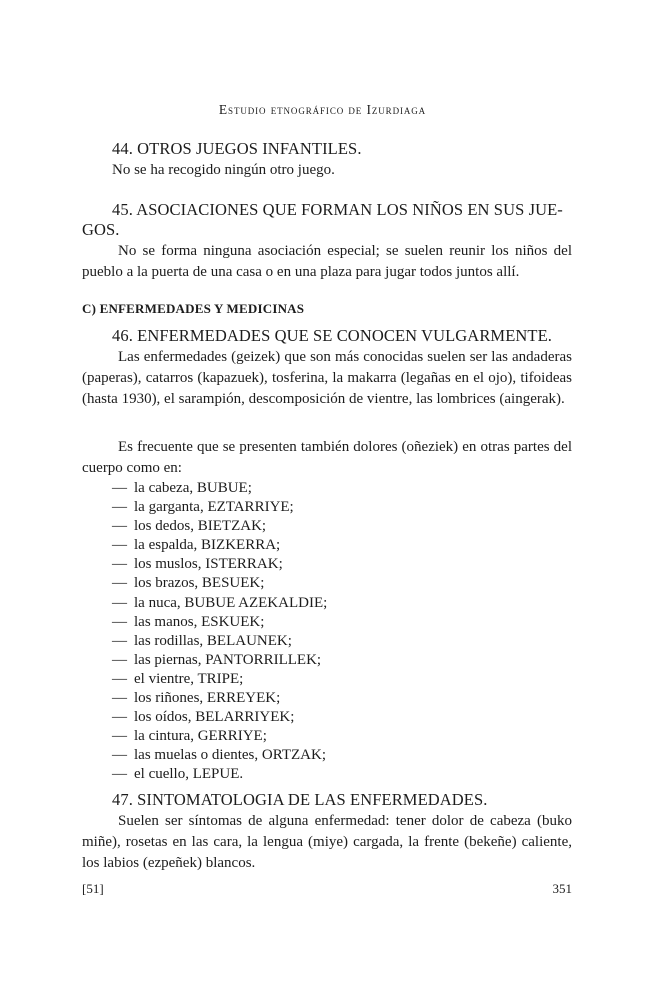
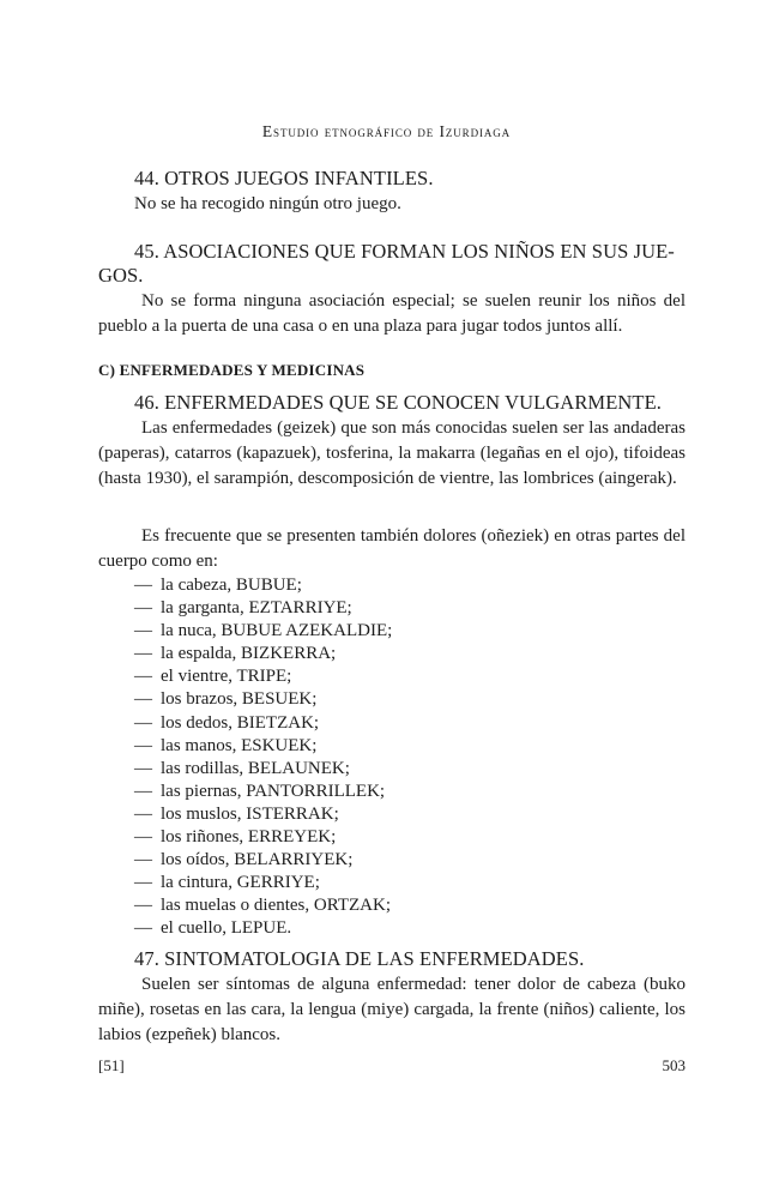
  Estudio etnográfico de Izurdiaga
  44. OTROS JUEGOS INFANTILES.
  No se ha recogido ningún otro juego.
  45. ASOCIACIONES QUE FORMAN LOS NIÑOS EN SUS JUE-
  GOS.
  No se forma ninguna asociación especial; se suelen reunir los niños del pueblo a la puerta de una casa o en una plaza para jugar todos juntos allí.
  C) ENFERMEDADES Y MEDICINAS
  46. ENFERMEDADES QUE SE CONOCEN VULGARMENTE.
  Las enfermedades (geizek) que son más conocidas suelen ser las andaderas (paperas), catarros (kapazuek), tosferina, la makarra (legañas en el ojo), tifoideas (hasta 1930), el sarampión, descomposición de vientre, las lombrices (aingerak).
  Es frecuente que se presenten también dolores (oñeziek) en otras partes del cuerpo como en:
  — la cabeza, BUBUE;
  — la garganta, EZTARRIYE;
- — los dedos, BIETZAK;
+ — la nuca, BUBUE AZEKALDIE;
  — la espalda, BIZKERRA;
- — los muslos, ISTERRAK;
+ — el vientre, TRIPE;
  — los brazos, BESUEK;
- — la nuca, BUBUE AZEKALDIE;
+ — los dedos, BIETZAK;
  — las manos, ESKUEK;
  — las rodillas, BELAUNEK;
  — las piernas, PANTORRILLEK;
- — el vientre, TRIPE;
+ — los muslos, ISTERRAK;
  — los riñones, ERREYEK;
  — los oídos, BELARRIYEK;
  — la cintura, GERRIYE;
  — las muelas o dientes, ORTZAK;
  — el cuello, LEPUE.
  47. SINTOMATOLOGIA DE LAS ENFERMEDADES.
- Suelen ser síntomas de alguna enfermedad: tener dolor de cabeza (buko miñe), rosetas en las cara, la lengua (miye) cargada, la frente (bekeñe) caliente, los labios (ezpeñek) blancos.
+ Suelen ser síntomas de alguna enfermedad: tener dolor de cabeza (buko miñe), rosetas en las cara, la lengua (miye) cargada, la frente (niños) caliente, los labios (ezpeñek) blancos.
  [51]
- 351
+ 503
